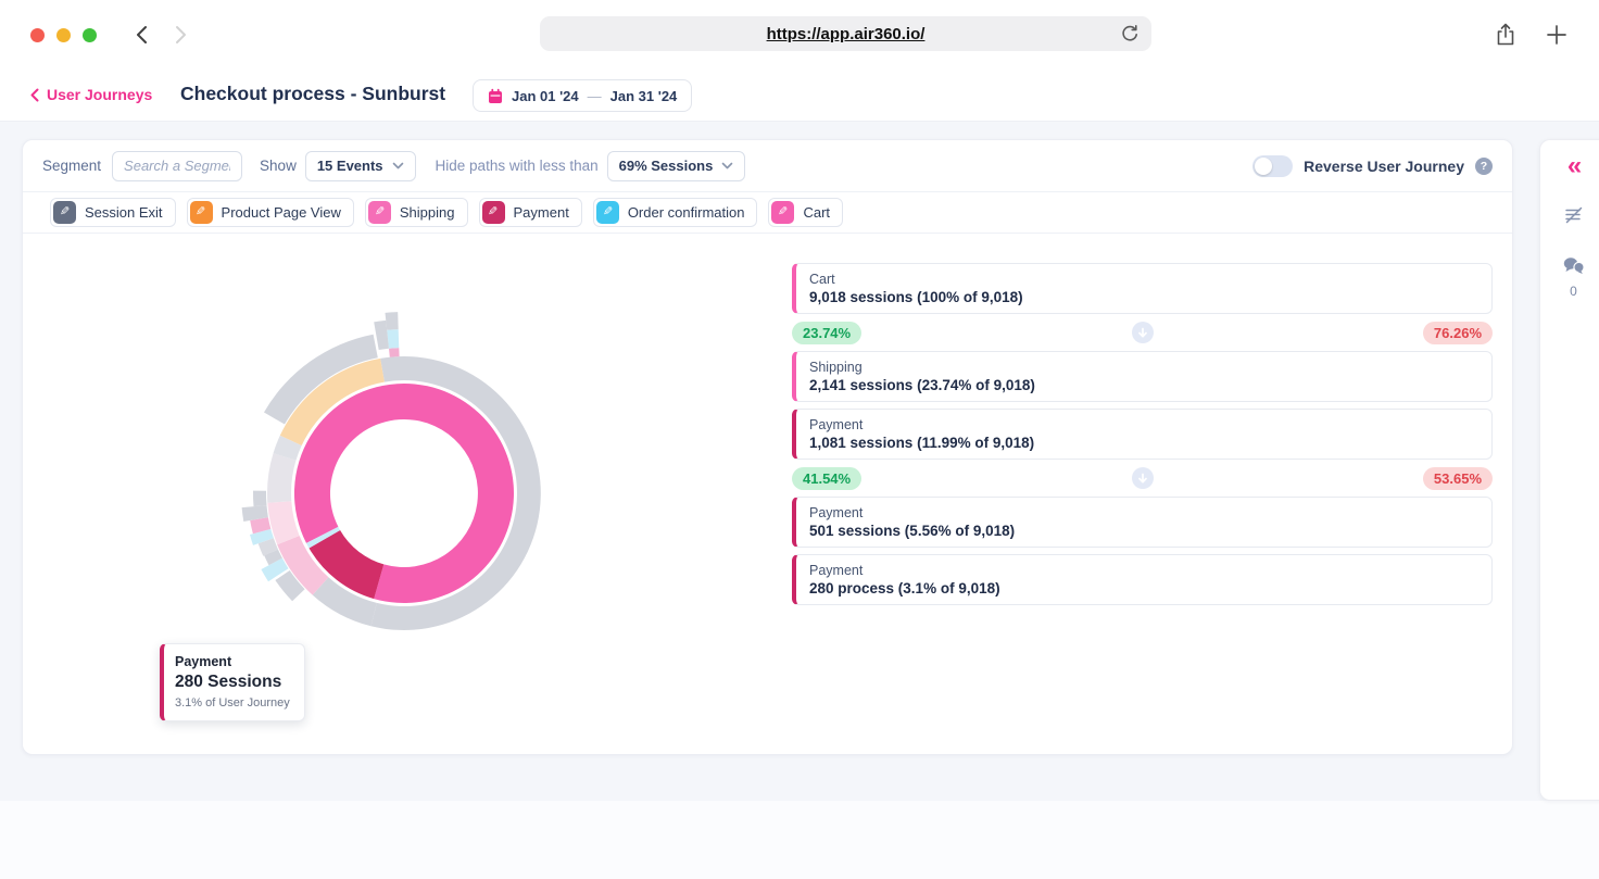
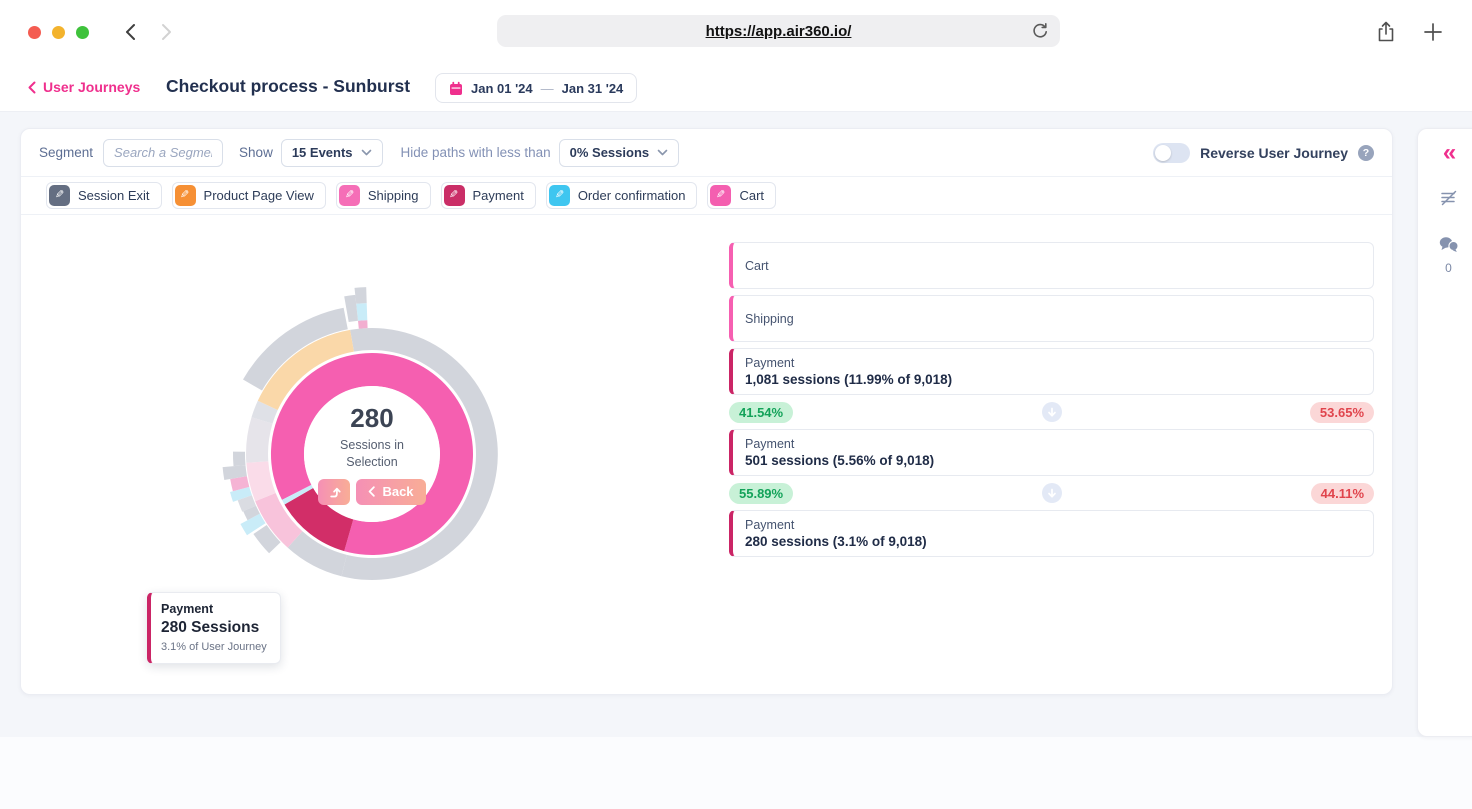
  https://app.air360.io/
  User Journeys
  Checkout process - Sunburst
  Jan 01 '24
  —
  Jan 31 '24
  Segment
  Search a Segme
  Show
  15 Events
  Hide paths with less than
- 69% Sessions
+ 0% Sessions
  Reverse User Journey
  ?
  Session Exit
  Product Page View
  Shipping
  Payment
  Order confirmation
  Cart
+ 280
+ Sessions in
+ Selection
+ Back
  Payment
  280 Sessions
  3.1% of User Journey
  Cart
- 9,018 sessions (100% of 9,018)
- 23.74%
- 76.26%
  Shipping
- 2,141 sessions (23.74% of 9,018)
  Payment
  1,081 sessions (11.99% of 9,018)
  41.54%
  53.65%
  Payment
  501 sessions (5.56% of 9,018)
+ 55.89%
+ 44.11%
  Payment
- 280 process (3.1% of 9,018)
+ 280 sessions (3.1% of 9,018)
  «
  0
